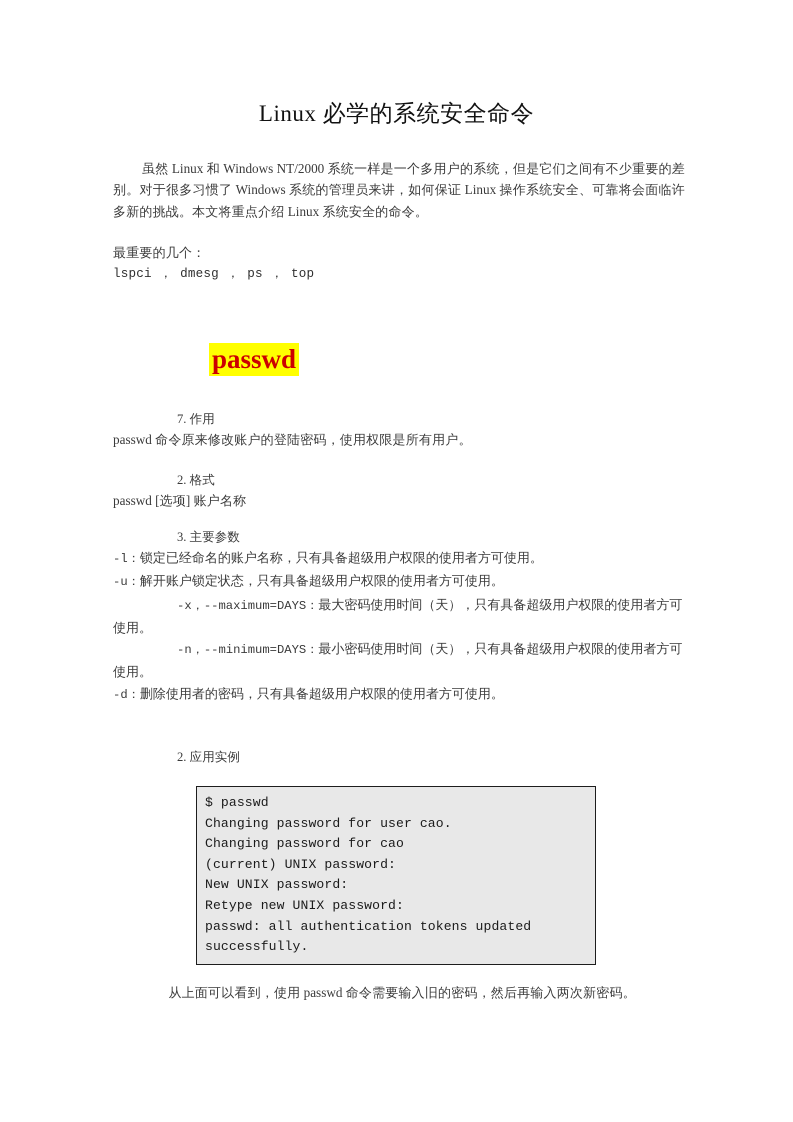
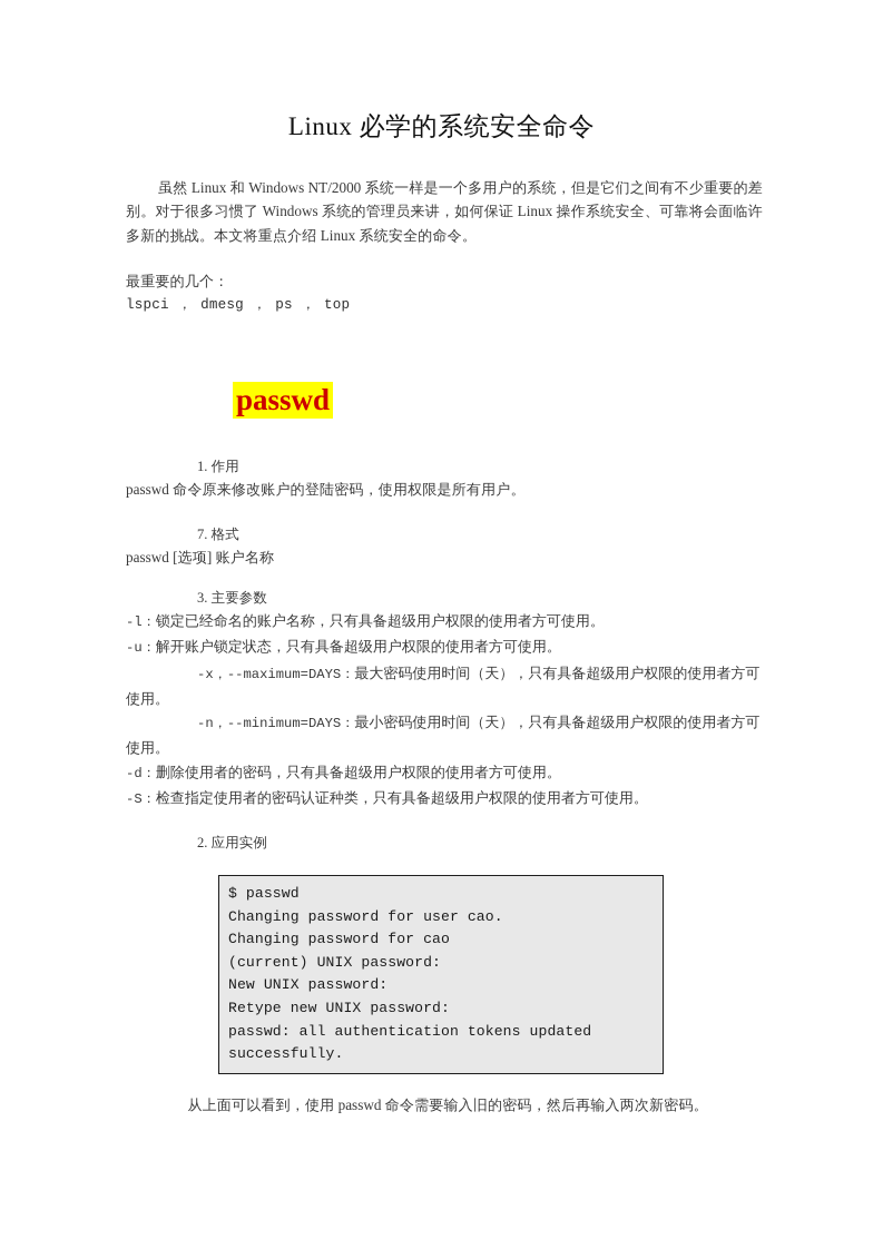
  Linux 必学的系统安全命令
  虽然 Linux 和 Windows NT/2000 系统一样是一个多用户的系统，但是它们之间有不少重要的差别。对于很多习惯了 Windows 系统的管理员来讲，如何保证 Linux 操作系统安全、可靠将会面临许多新的挑战。本文将重点介绍 Linux 系统安全的命令。
  最重要的几个：
  lspci ， dmesg ， ps ， top
  passwd
- 7. 作用
+ 1. 作用
  passwd 命令原来修改账户的登陆密码，使用权限是所有用户。
- 2. 格式
+ 7. 格式
  passwd [选项] 账户名称
  3. 主要参数
  -l：锁定已经命名的账户名称，只有具备超级用户权限的使用者方可使用。
  -u：解开账户锁定状态，只有具备超级用户权限的使用者方可使用。
  -x，--maximum=DAYS：最大密码使用时间（天），只有具备超级用户权限的使用者方可使用。
  -n，--minimum=DAYS：最小密码使用时间（天），只有具备超级用户权限的使用者方可使用。
  -d：删除使用者的密码，只有具备超级用户权限的使用者方可使用。
+ -S：检查指定使用者的密码认证种类，只有具备超级用户权限的使用者方可使用。
  2. 应用实例
  $ passwd
  Changing password for user cao.
  Changing password for cao
  (current) UNIX password:
  New UNIX password:
  Retype new UNIX password:
  passwd: all authentication tokens updated
  successfully.
  从上面可以看到，使用 passwd 命令需要输入旧的密码，然后再输入两次新密码。
